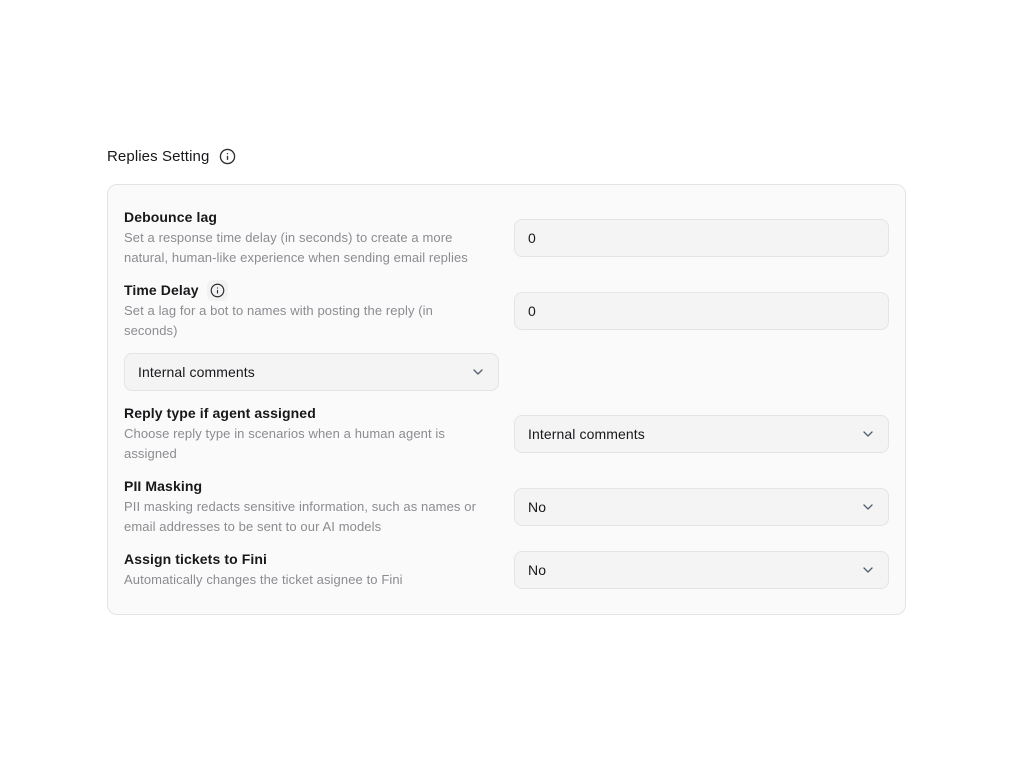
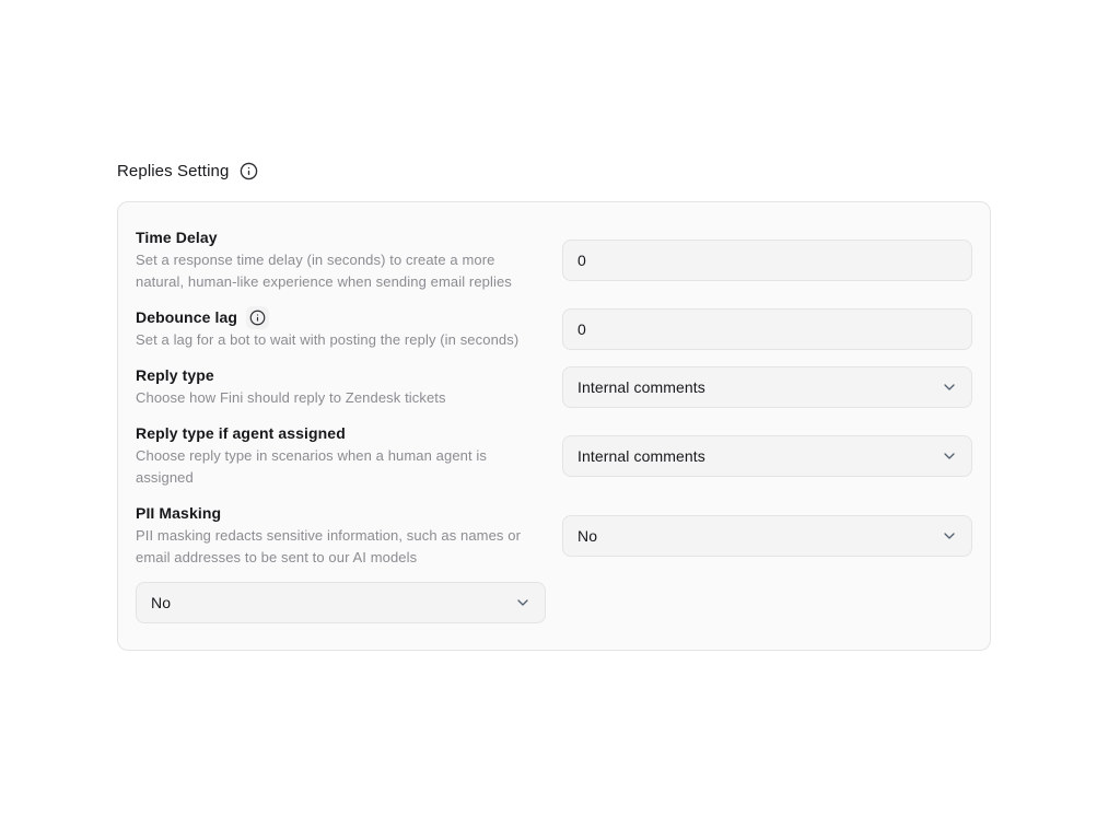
  Replies Setting
- Debounce lag
+ Time Delay
  Set a response time delay (in seconds) to create a more natural, human-like experience when sending email replies
  0
- Time Delay
+ Debounce lag
- Set a lag for a bot to names with posting the reply (in seconds)
+ Set a lag for a bot to wait with posting the reply (in seconds)
  0
+ Reply type
+ Choose how Fini should reply to Zendesk tickets
  Internal comments
  Reply type if agent assigned
  Choose reply type in scenarios when a human agent is assigned
  Internal comments
  PII Masking
  PII masking redacts sensitive information, such as names or email addresses to be sent to our AI models
  No
- Assign tickets to Fini
- Automatically changes the ticket asignee to Fini
  No
